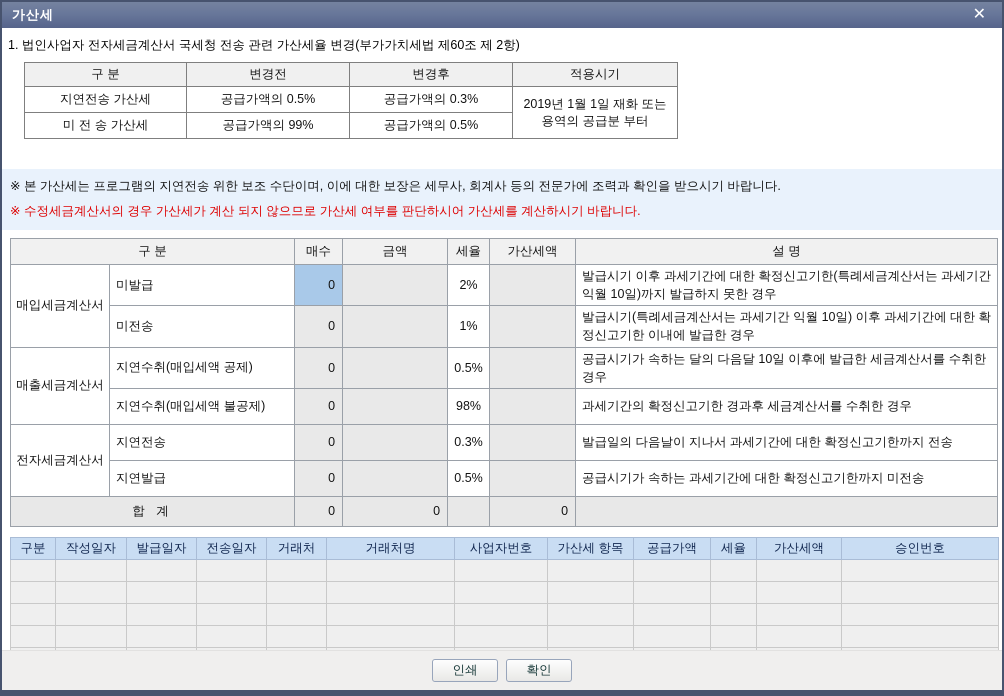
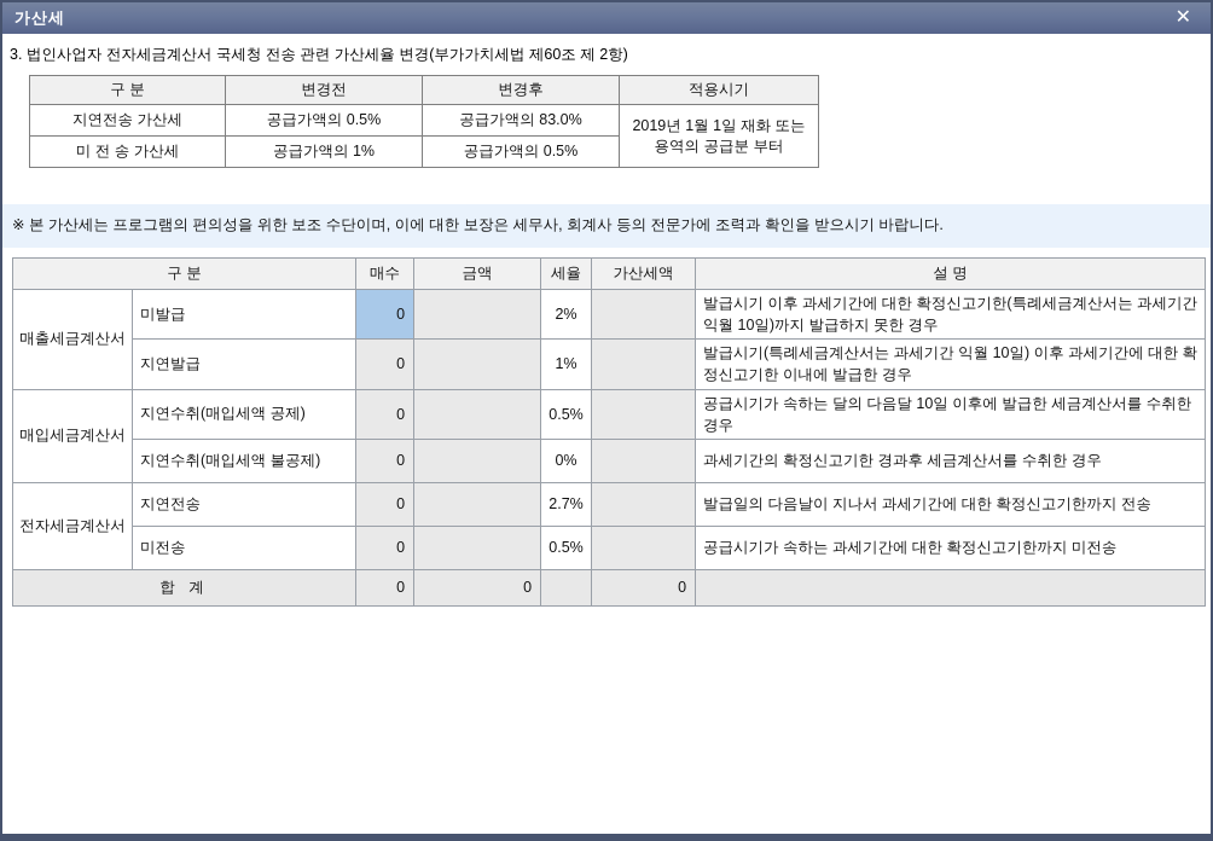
  가산세
  ✕
- 1. 법인사업자 전자세금계산서 국세청 전송 관련 가산세율 변경(부가가치세법 제60조 제 2항)
+ 3. 법인사업자 전자세금계산서 국세청 전송 관련 가산세율 변경(부가가치세법 제60조 제 2항)
  구 분	변경전	변경후	적용시기
- 지연전송 가산세	공급가액의 0.5%	공급가액의 0.3%	2019년 1월 1일 재화 또는 용역의 공급분 부터
+ 지연전송 가산세	공급가액의 0.5%	공급가액의 83.0%	2019년 1월 1일 재화 또는 용역의 공급분 부터
- 미 전 송 가산세	공급가액의 99%	공급가액의 0.5%
+ 미 전 송 가산세	공급가액의 1%	공급가액의 0.5%
- ※ 본 가산세는 프로그램의 지연전송 위한 보조 수단이며, 이에 대한 보장은 세무사, 회계사 등의 전문가에 조력과 확인을 받으시기 바랍니다.
+ ※ 본 가산세는 프로그램의 편의성을 위한 보조 수단이며, 이에 대한 보장은 세무사, 회계사 등의 전문가에 조력과 확인을 받으시기 바랍니다.
- ※ 수정세금계산서의 경우 가산세가 계산 되지 않으므로 가산세 여부를 판단하시어 가산세를 계산하시기 바랍니다.
  구 분	매수	금액	세율	가산세액	설 명
- 매입세금계산서	미발급	0		2%		발급시기 이후 과세기간에 대한 확정신고기한(특례세금계산서는 과세기간 익월 10일)까지 발급하지 못한 경우
+ 매출세금계산서	미발급	0		2%		발급시기 이후 과세기간에 대한 확정신고기한(특례세금계산서는 과세기간 익월 10일)까지 발급하지 못한 경우
- 미전송	0		1%		발급시기(특례세금계산서는 과세기간 익월 10일) 이후 과세기간에 대한 확정신고기한 이내에 발급한 경우
+ 지연발급	0		1%		발급시기(특례세금계산서는 과세기간 익월 10일) 이후 과세기간에 대한 확정신고기한 이내에 발급한 경우
- 매출세금계산서	지연수취(매입세액 공제)	0		0.5%		공급시기가 속하는 달의 다음달 10일 이후에 발급한 세금계산서를 수취한 경우
+ 매입세금계산서	지연수취(매입세액 공제)	0		0.5%		공급시기가 속하는 달의 다음달 10일 이후에 발급한 세금계산서를 수취한 경우
- 지연수취(매입세액 불공제)	0		98%		과세기간의 확정신고기한 경과후 세금계산서를 수취한 경우
+ 지연수취(매입세액 불공제)	0		0%		과세기간의 확정신고기한 경과후 세금계산서를 수취한 경우
- 전자세금계산서	지연전송	0		0.3%		발급일의 다음날이 지나서 과세기간에 대한 확정신고기한까지 전송
+ 전자세금계산서	지연전송	0		2.7%		발급일의 다음날이 지나서 과세기간에 대한 확정신고기한까지 전송
- 지연발급	0		0.5%		공급시기가 속하는 과세기간에 대한 확정신고기한까지 미전송
+ 미전송	0		0.5%		공급시기가 속하는 과세기간에 대한 확정신고기한까지 미전송
  합 계	0	0		0
- 구분	작성일자	발급일자	전송일자	거래처	거래처명	사업자번호	가산세 항목	공급가액	세율	가산세액	승인번호
- 인쇄
- 확인
